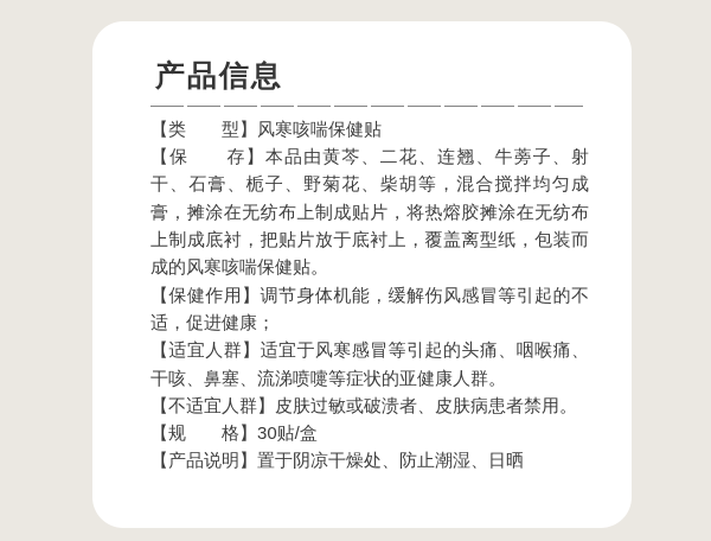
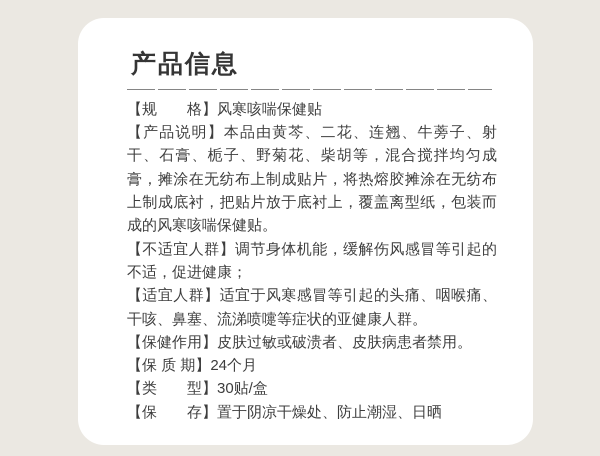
  产品信息
- 【类 型】风寒咳喘保健贴
+ 【规 格】风寒咳喘保健贴
- 【保 存】本品由黄芩、二花、连翘、牛蒡子、射干、石膏、栀子、野菊花、柴胡等，混合搅拌均匀成膏，摊涂在无纺布上制成贴片，将热熔胶摊涂在无纺布上制成底衬，把贴片放于底衬上，覆盖离型纸，包装而成的风寒咳喘保健贴。
+ 【产品说明】本品由黄芩、二花、连翘、牛蒡子、射干、石膏、栀子、野菊花、柴胡等，混合搅拌均匀成膏，摊涂在无纺布上制成贴片，将热熔胶摊涂在无纺布上制成底衬，把贴片放于底衬上，覆盖离型纸，包装而成的风寒咳喘保健贴。
- 【保健作用】调节身体机能，缓解伤风感冒等引起的不适，促进健康；
+ 【不适宜人群】调节身体机能，缓解伤风感冒等引起的不适，促进健康；
  【适宜人群】适宜于风寒感冒等引起的头痛、咽喉痛、干咳、鼻塞、流涕喷嚏等症状的亚健康人群。
- 【不适宜人群】皮肤过敏或破溃者、皮肤病患者禁用。
+ 【保健作用】皮肤过敏或破溃者、皮肤病患者禁用。
+ 【保 质 期】24个月
- 【规 格】30贴/盒
+ 【类 型】30贴/盒
- 【产品说明】置于阴凉干燥处、防止潮湿、日晒
+ 【保 存】置于阴凉干燥处、防止潮湿、日晒
